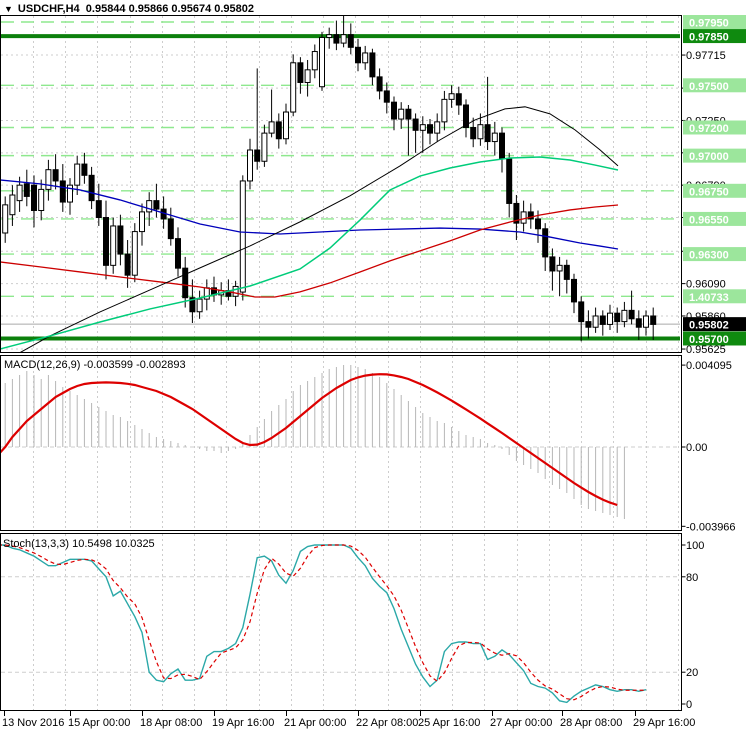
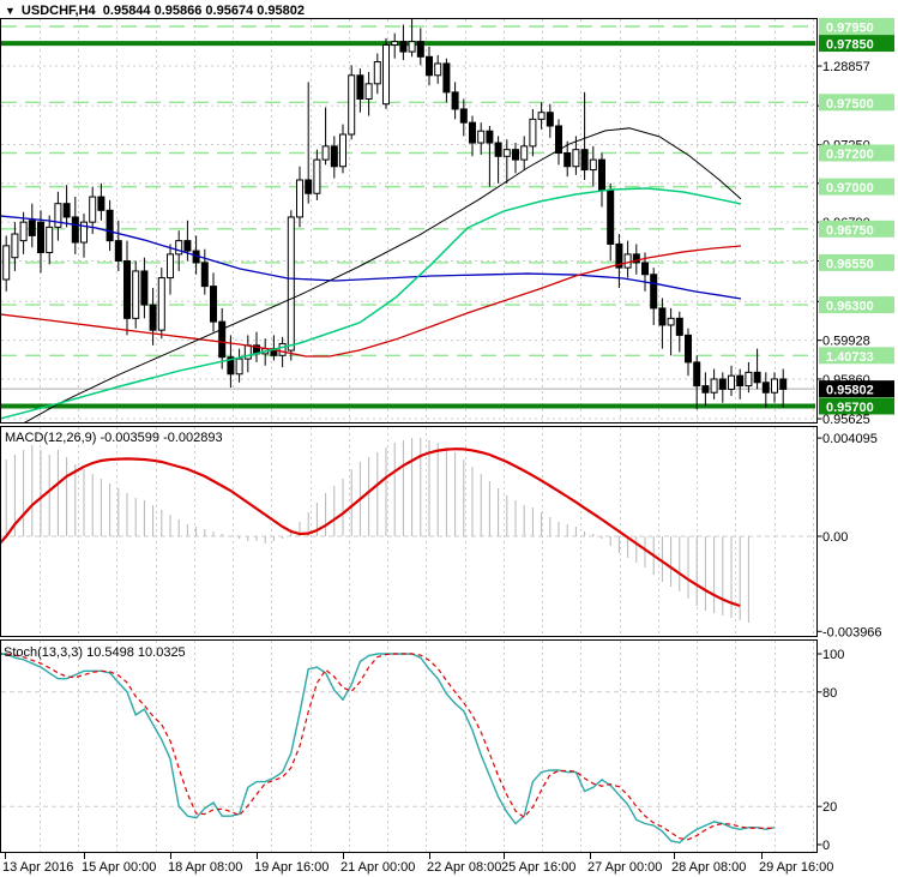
- 0.97715
+ 1.28857
- 0.96090
+ 0.59928
  0.95860
  0.95625
  0.97950
  0.97850
  0.97500
  0.97200
  0.97000
  0.96750
  0.96550
  0.96300
  1.40733
  0.95802
  0.95700
  0.004095
  0.00
  -0.003966
  100
  80
  20
  0
- 13 Nov 2016
+ 13 Apr 2016
  15 Apr 00:00
  18 Apr 08:00
  19 Apr 16:00
  21 Apr 00:00
  22 Apr 08:00
  25 Apr 16:00
  27 Apr 00:00
  28 Apr 08:00
  29 Apr 16:00
  ▼ USDCHF,H4 0.95844 0.95866 0.95674 0.95802
  MACD(12,26,9) -0.003599 -0.002893
  Stoch(13,3,3) 10.5498 10.0325
